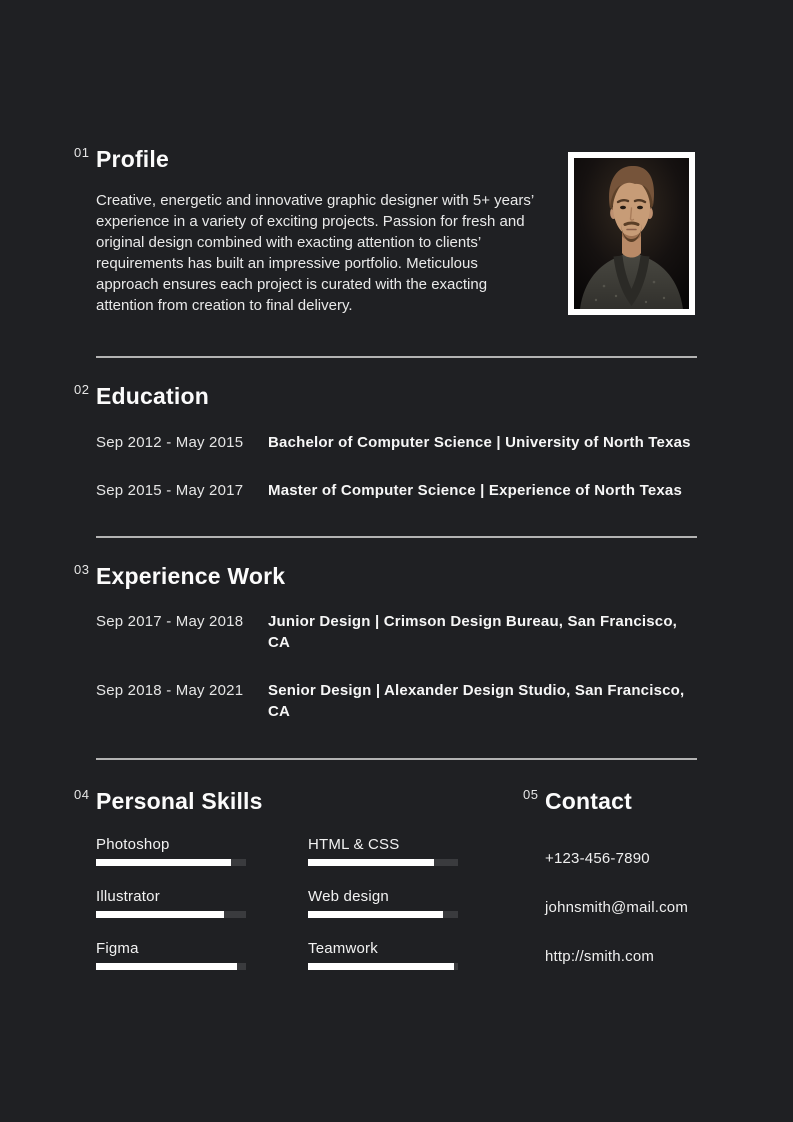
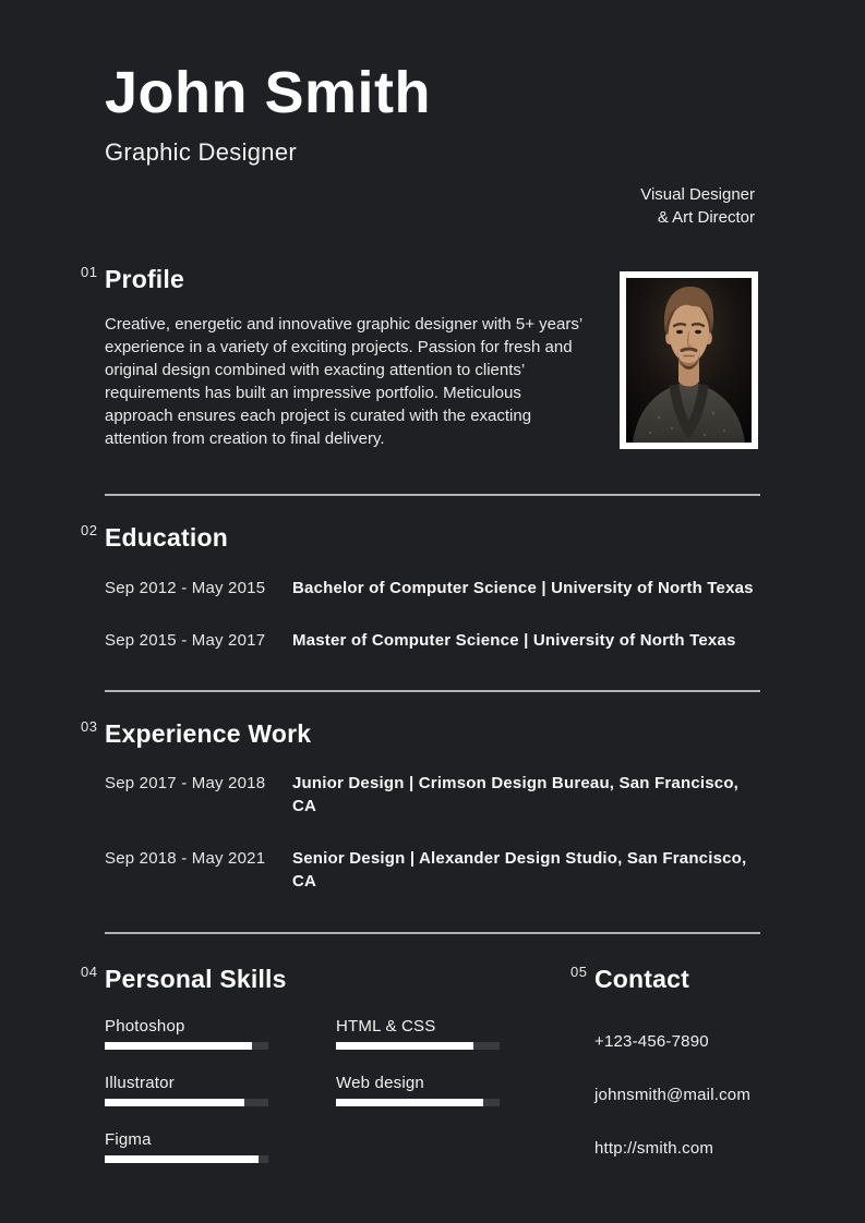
+ John Smith
+ Graphic Designer
+ Visual Designer
+ & Art Director
  01
  Profile
  Creative, energetic and innovative graphic designer with 5+ years’ experience in a variety of exciting projects. Passion for fresh and original design combined with exacting attention to clients’ requirements has built an impressive portfolio. Meticulous approach ensures each project is curated with the exacting attention from creation to final delivery.
  02
  Education
  Sep 2012 - May 2015
  Bachelor of Computer Science | University of North Texas
  Sep 2015 - May 2017
- Master of Computer Science | Experience of North Texas
+ Master of Computer Science | University of North Texas
  03
  Experience Work
  Sep 2017 - May 2018
  Junior Design | Crimson Design Bureau, San Francisco, CA
  Sep 2018 - May 2021
  Senior Design | Alexander Design Studio, San Francisco, CA
  04
  Personal Skills
  Photoshop
  HTML & CSS
  Illustrator
  Web design
  Figma
- Teamwork
  05
  Contact
  +123-456-7890
  johnsmith@mail.com
  http://smith.com
